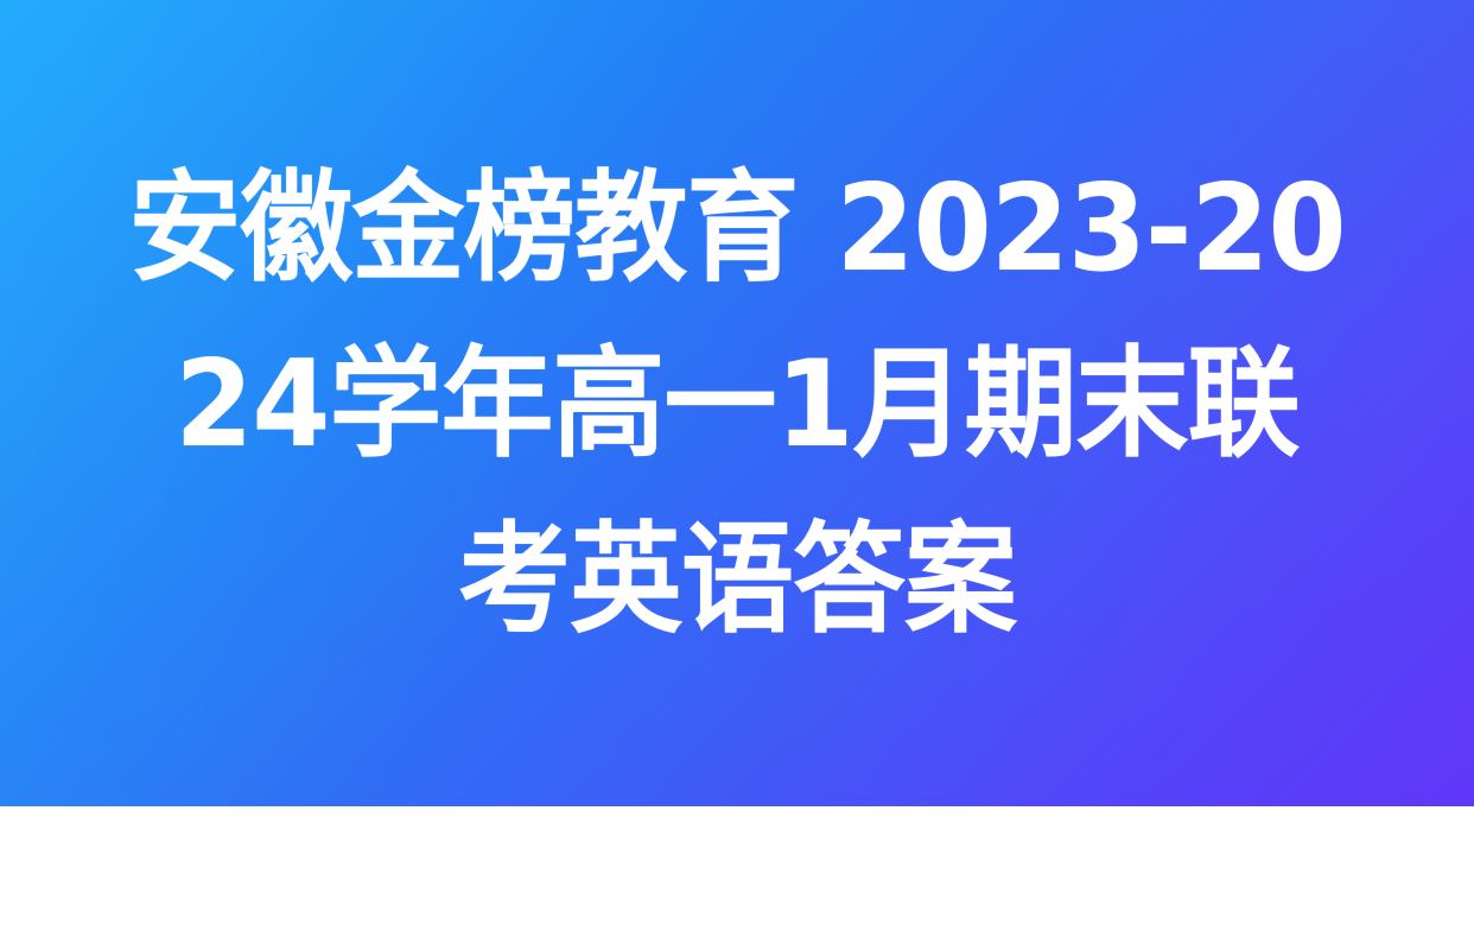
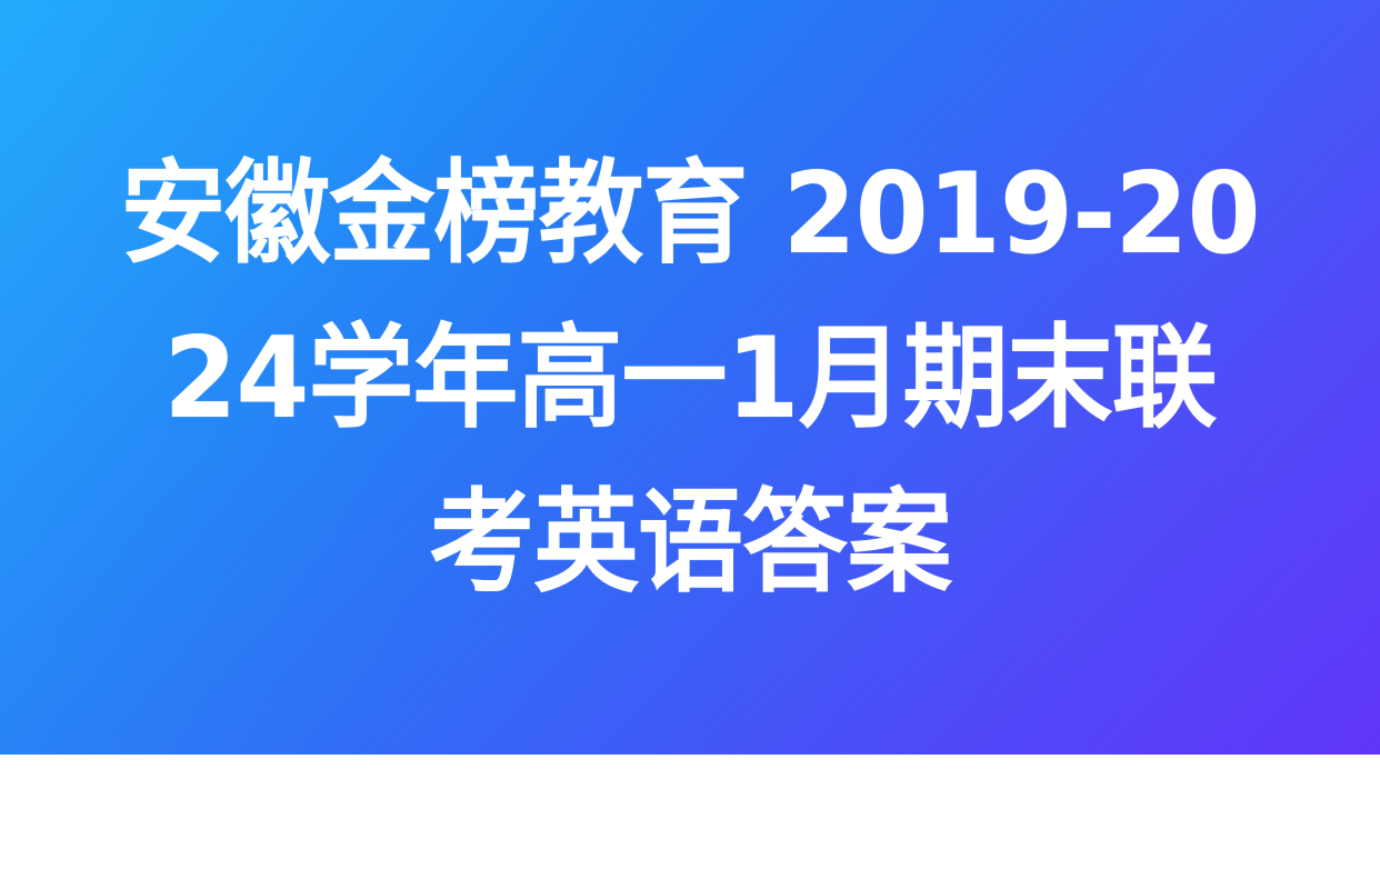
- 安徽金榜教育 2023-2024学年高一1月期末联考英语答案
+ 安徽金榜教育 2019-2024学年高一1月期末联考英语答案
